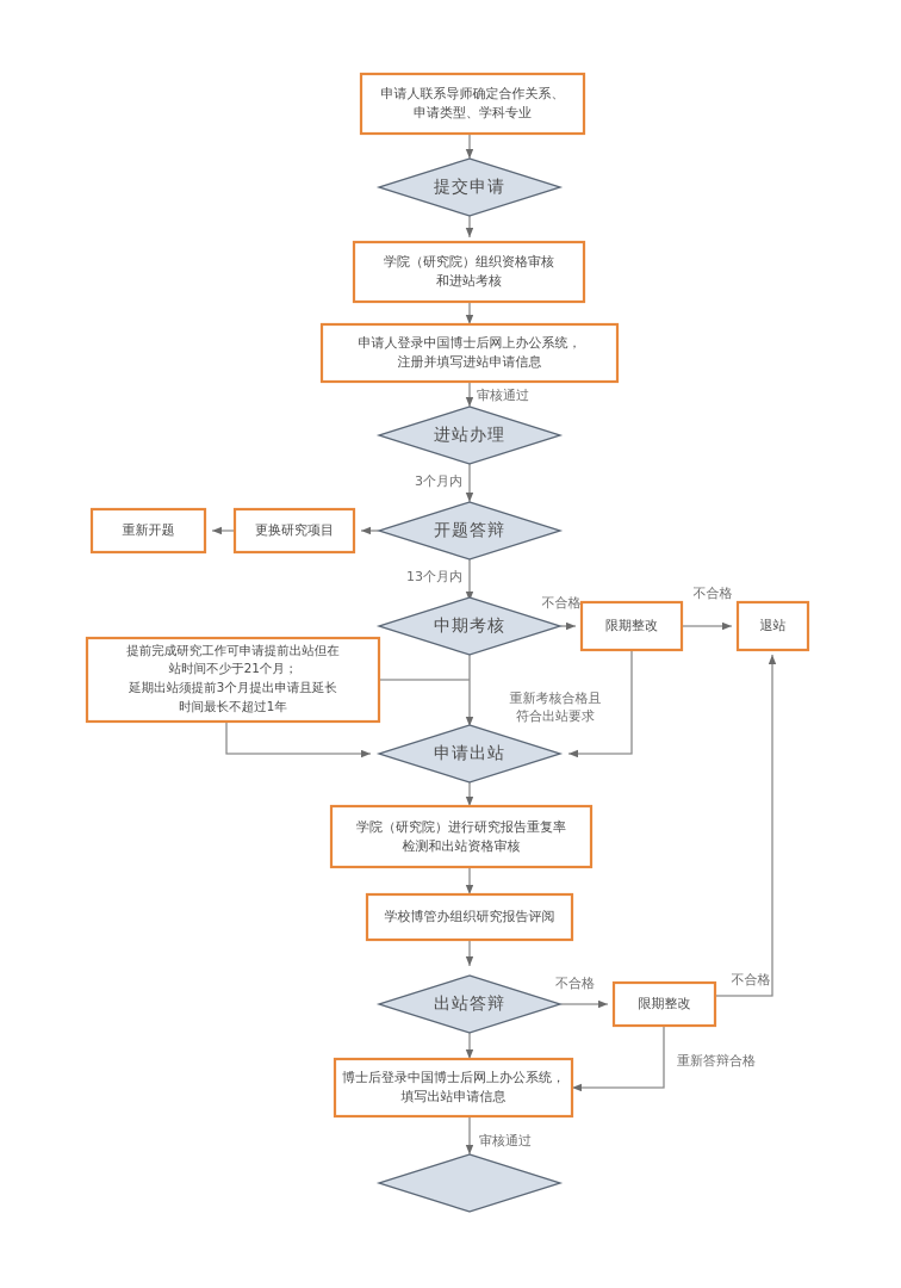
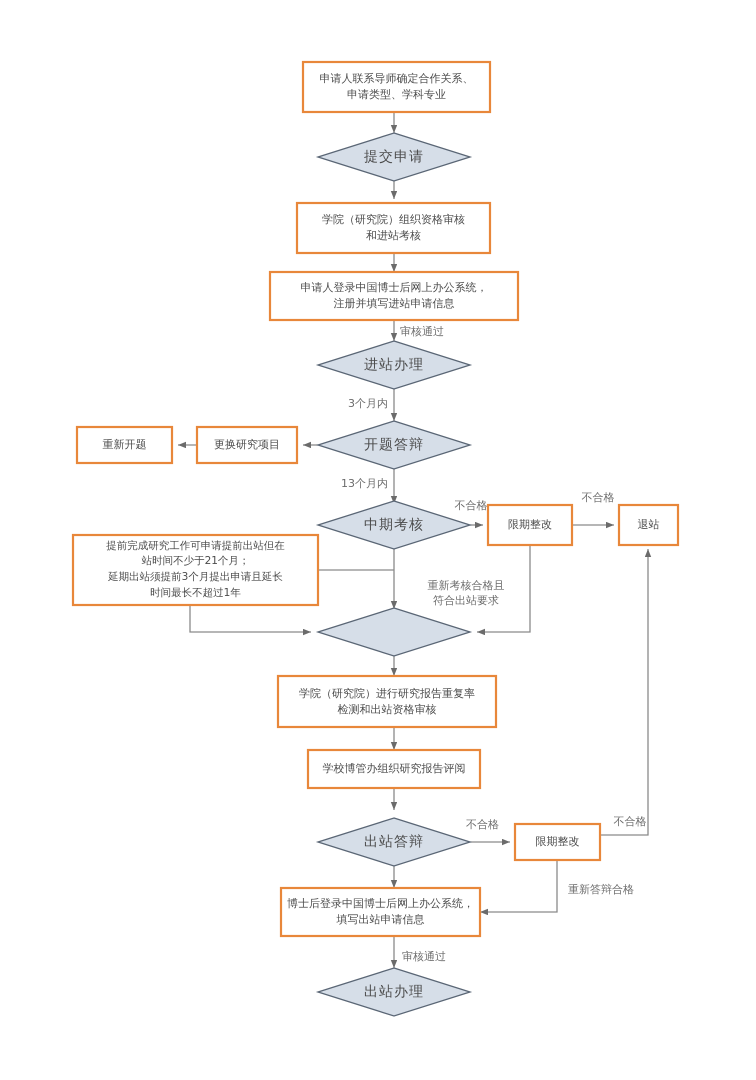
  申请人联系导师确定合作关系、
  申请类型、学科专业
  提交申请
  学院（研究院）组织资格审核
  和进站考核
  申请人登录中国博士后网上办公系统，
  注册并填写进站申请信息
  进站办理
  开题答辩
  更换研究项目
  重新开题
  中期考核
  限期整改
  退站
  提前完成研究工作可申请提前出站但在
  站时间不少于21个月；
  延期出站须提前3个月提出申请且延长
  时间最长不超过1年
- 申请出站
  学院（研究院）进行研究报告重复率
  检测和出站资格审核
  学校博管办组织研究报告评阅
  出站答辩
  限期整改
  博士后登录中国博士后网上办公系统，
  填写出站申请信息
+ 出站办理
  审核通过
  3个月内
  13个月内
  不合格
  不合格
  重新考核合格且
  符合出站要求
  不合格
  不合格
  重新答辩合格
  审核通过
